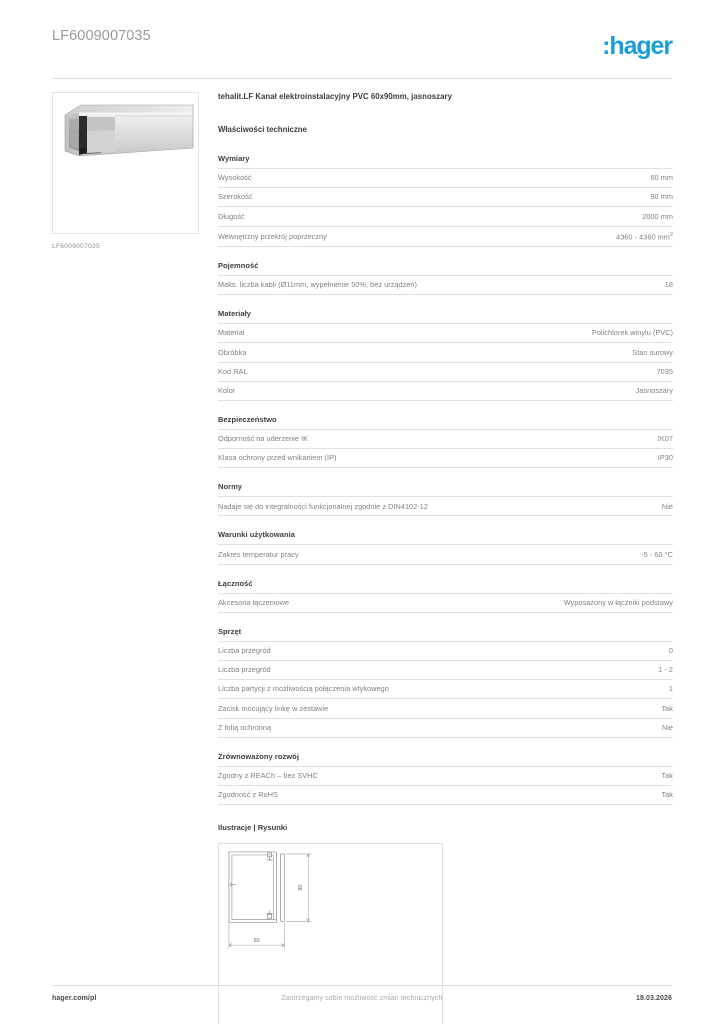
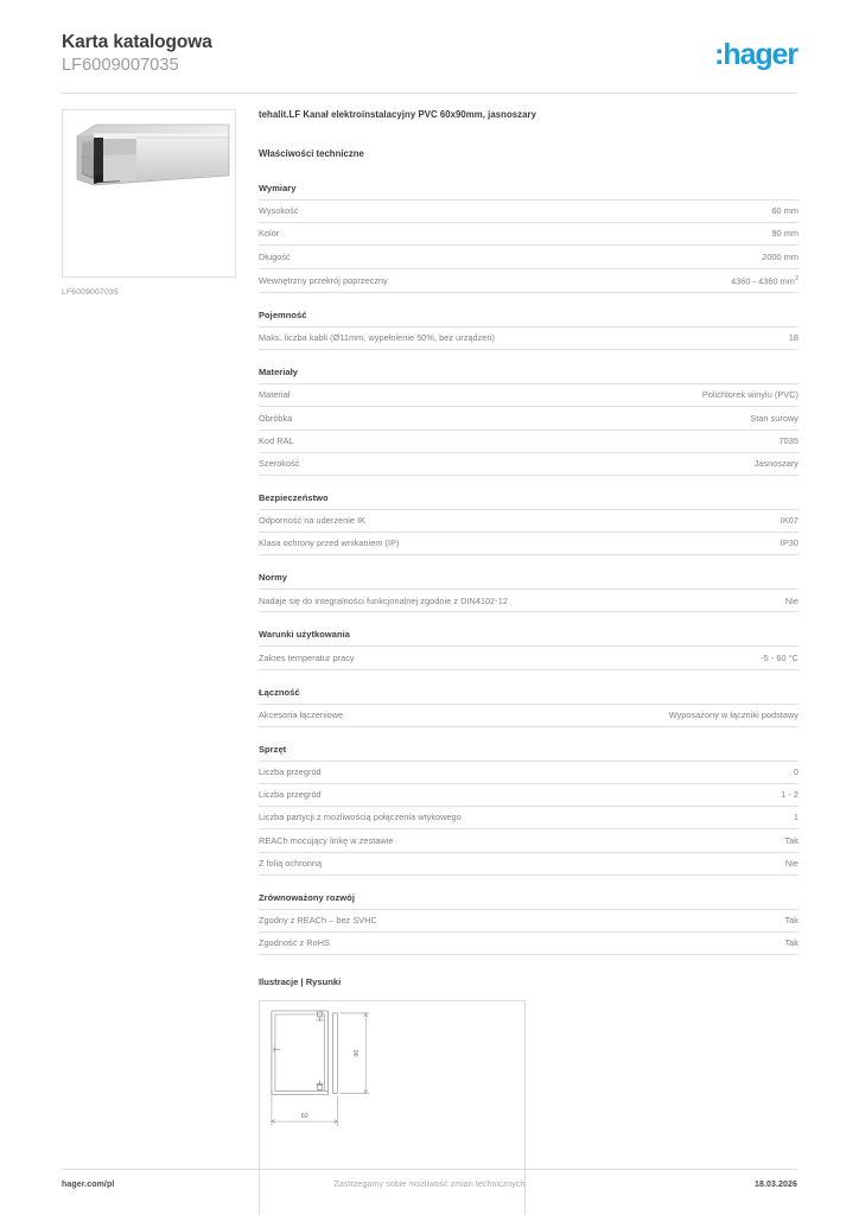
+ Karta katalogowa
  LF6009007035
  :hager
  tehalit.LF Kanał elektroinstalacyjny PVC 60x90mm, jasnoszary
  Właściwości techniczne
  Wymiary
  Wysokość
  60 mm
- Szerokość
+ Kolor
  90 mm
  Długość
  2000 mm
  Wewnętrzny przekrój poprzeczny
  4360 - 4360 mm
  Pojemność
  Maks. liczba kabli (Ø11mm, wypełnienie 50%, bez urządzeń)
  18
  Materiały
  Materiał
  Polichlorek winylu (PVC)
  Obróbka
  Stan surowy
  Kod RAL
  7035
- Kolor
+ Szerokość
  Jasnoszary
  Bezpieczeństwo
  Odporność na uderzenie IK
  IK07
  Klasa ochrony przed wnikaniem (IP)
  IP30
  Normy
  Nadaje się do integralności funkcjonalnej zgodnie z DIN4102-12
  Nie
  Warunki użytkowania
  Zakres temperatur pracy
  -5 - 60 °C
  Łączność
  Akcesoria łączeniowe
  Wyposażony w łączniki podstawy
  Sprzęt
  Liczba przegród
  0
  Liczba przegród
  1 - 2
  Liczba partycji z możliwością połączenia wtykowego
  1
- Zacisk mocujący linkę w zestawie
+ REACh mocujący linkę w zestawie
  Tak
  Z folią ochronną
  Nie
  Zrównoważony rozwój
  Zgodny z REACh – bez SVHC
  Tak
  Zgodność z RoHS
  Tak
  Ilustracje | Rysunki
